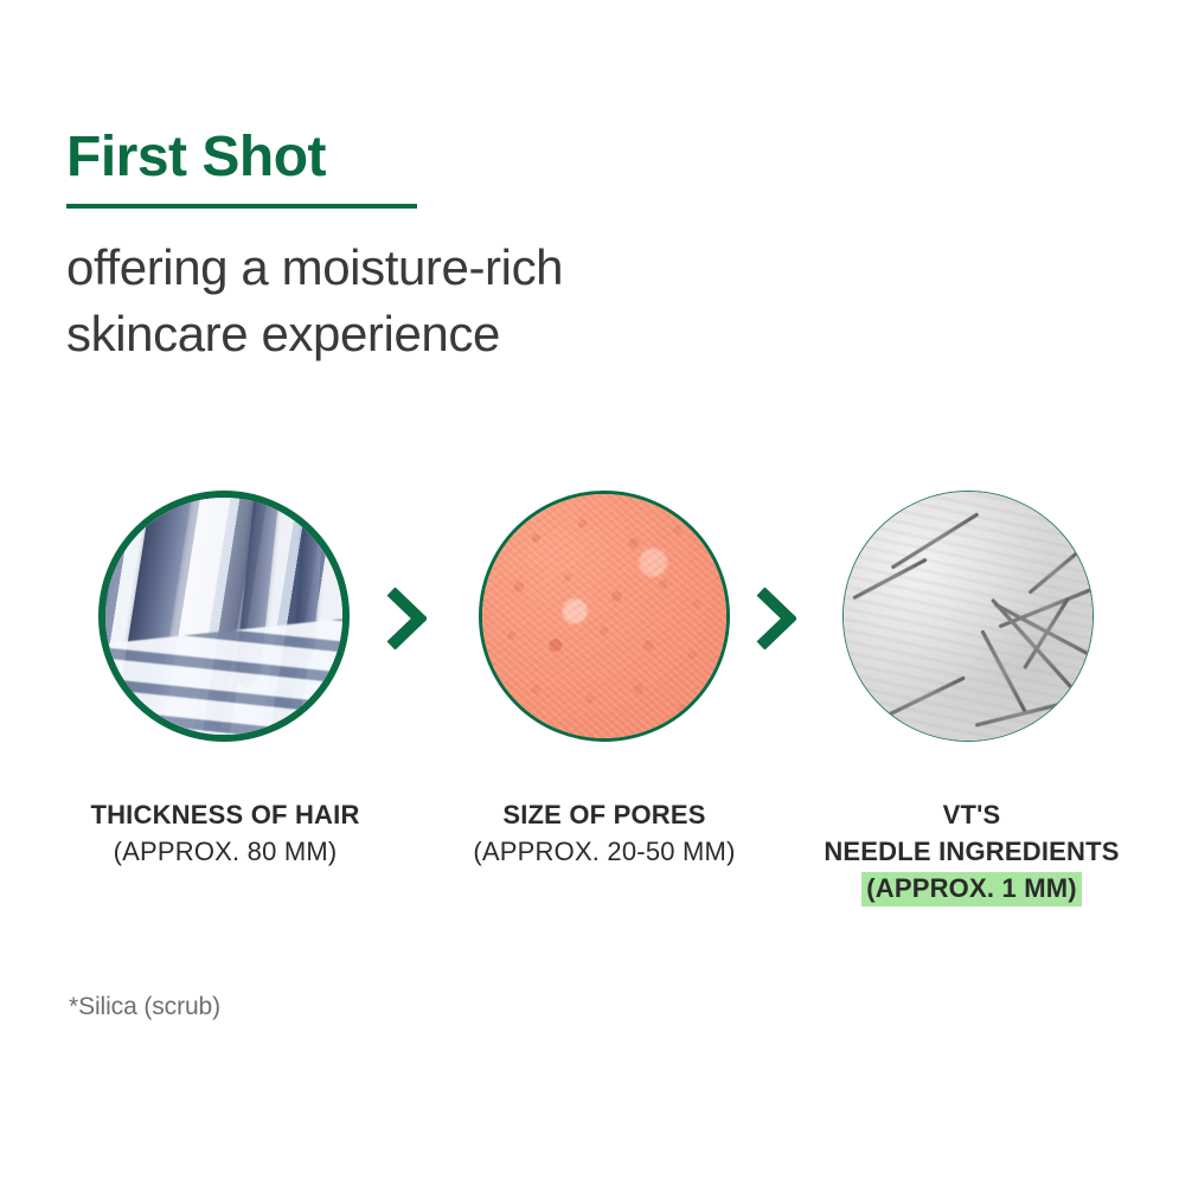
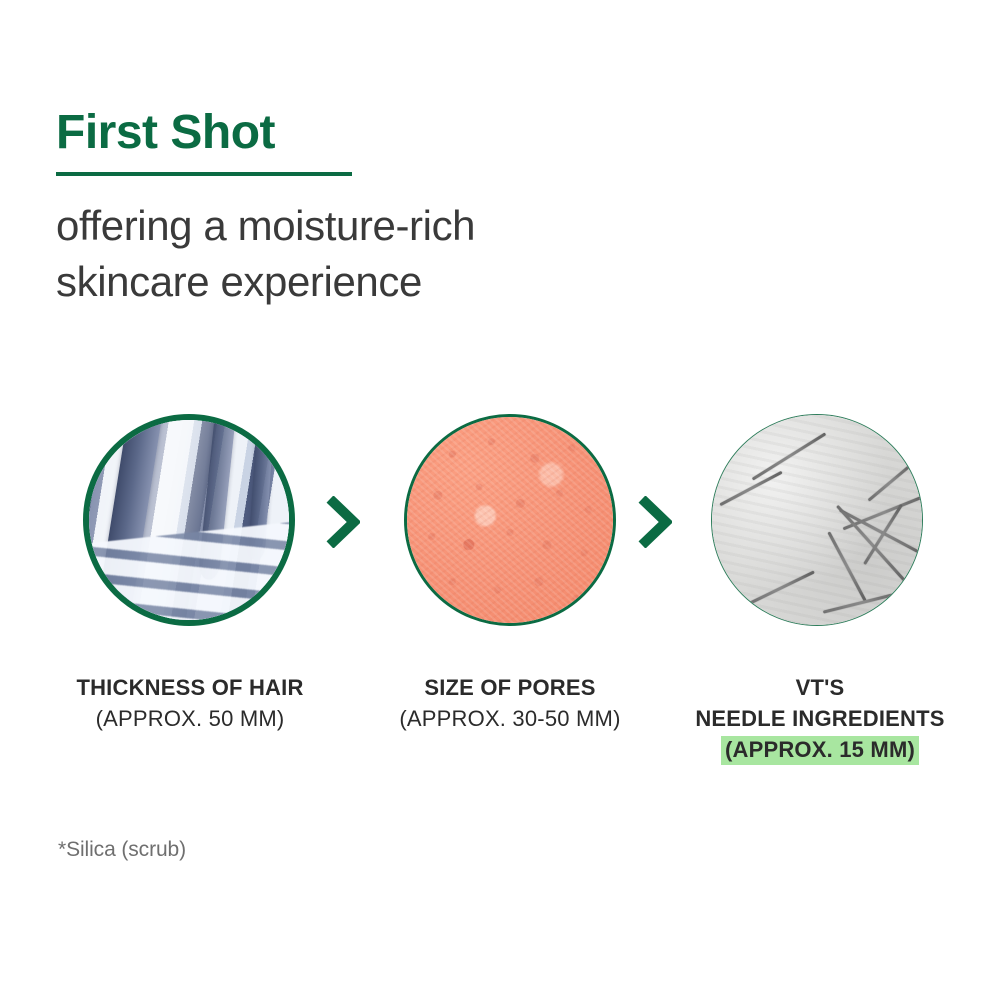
  First Shot
  offering a moisture-rich
  skincare experience
  THICKNESS OF HAIR
- (APPROX. 80 MM)
+ (APPROX. 50 MM)
  SIZE OF PORES
- (APPROX. 20-50 MM)
+ (APPROX. 30-50 MM)
  VT'S
  NEEDLE INGREDIENTS
- (APPROX. 1 MM)
+ (APPROX. 15 MM)
  *Silica (scrub)
